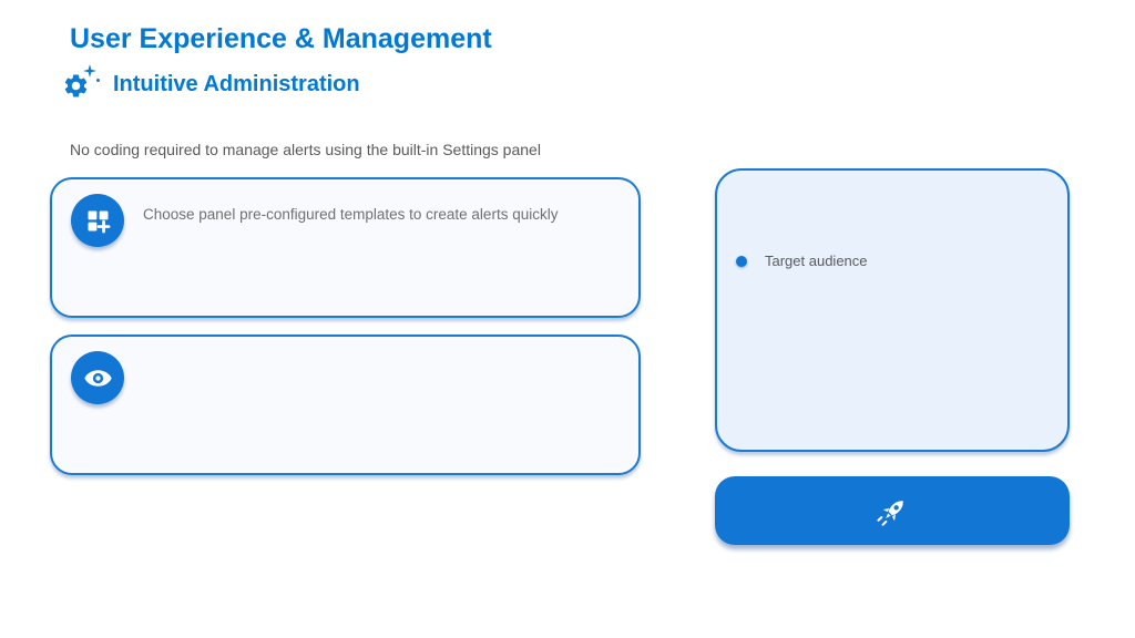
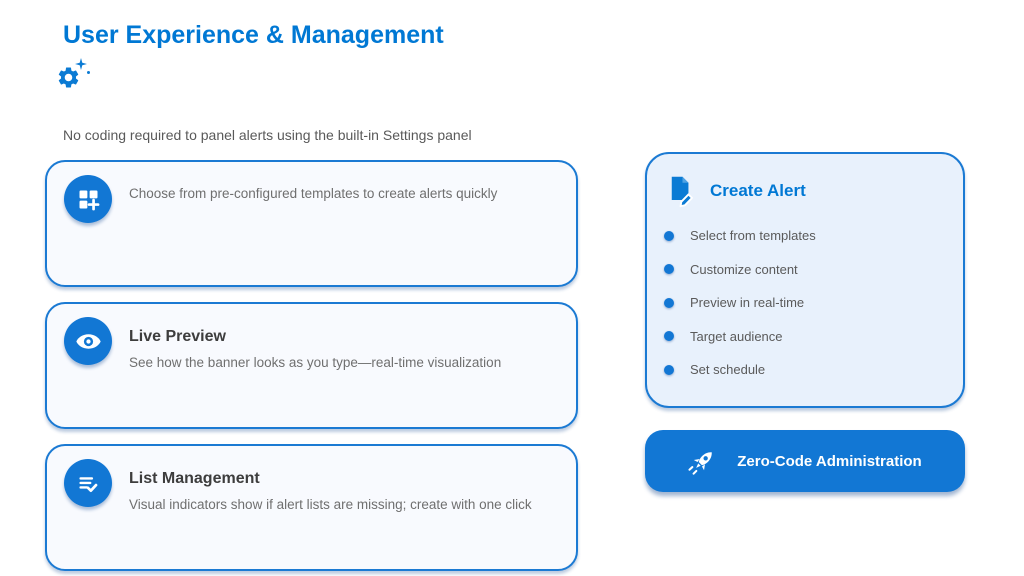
  User Experience & Management
- Intuitive Administration
- No coding required to manage alerts using the built-in Settings panel
+ No coding required to panel alerts using the built-in Settings panel
- Choose panel pre-configured templates to create alerts quickly
+ Choose from pre-configured templates to create alerts quickly
+ Live Preview
+ See how the banner looks as you type—real-time visualization
+ List Management
+ Visual indicators show if alert lists are missing; create with one click
+ Create Alert
+ Select from templates
+ Customize content
+ Preview in real-time
  Target audience
+ Set schedule
+ Zero-Code Administration
